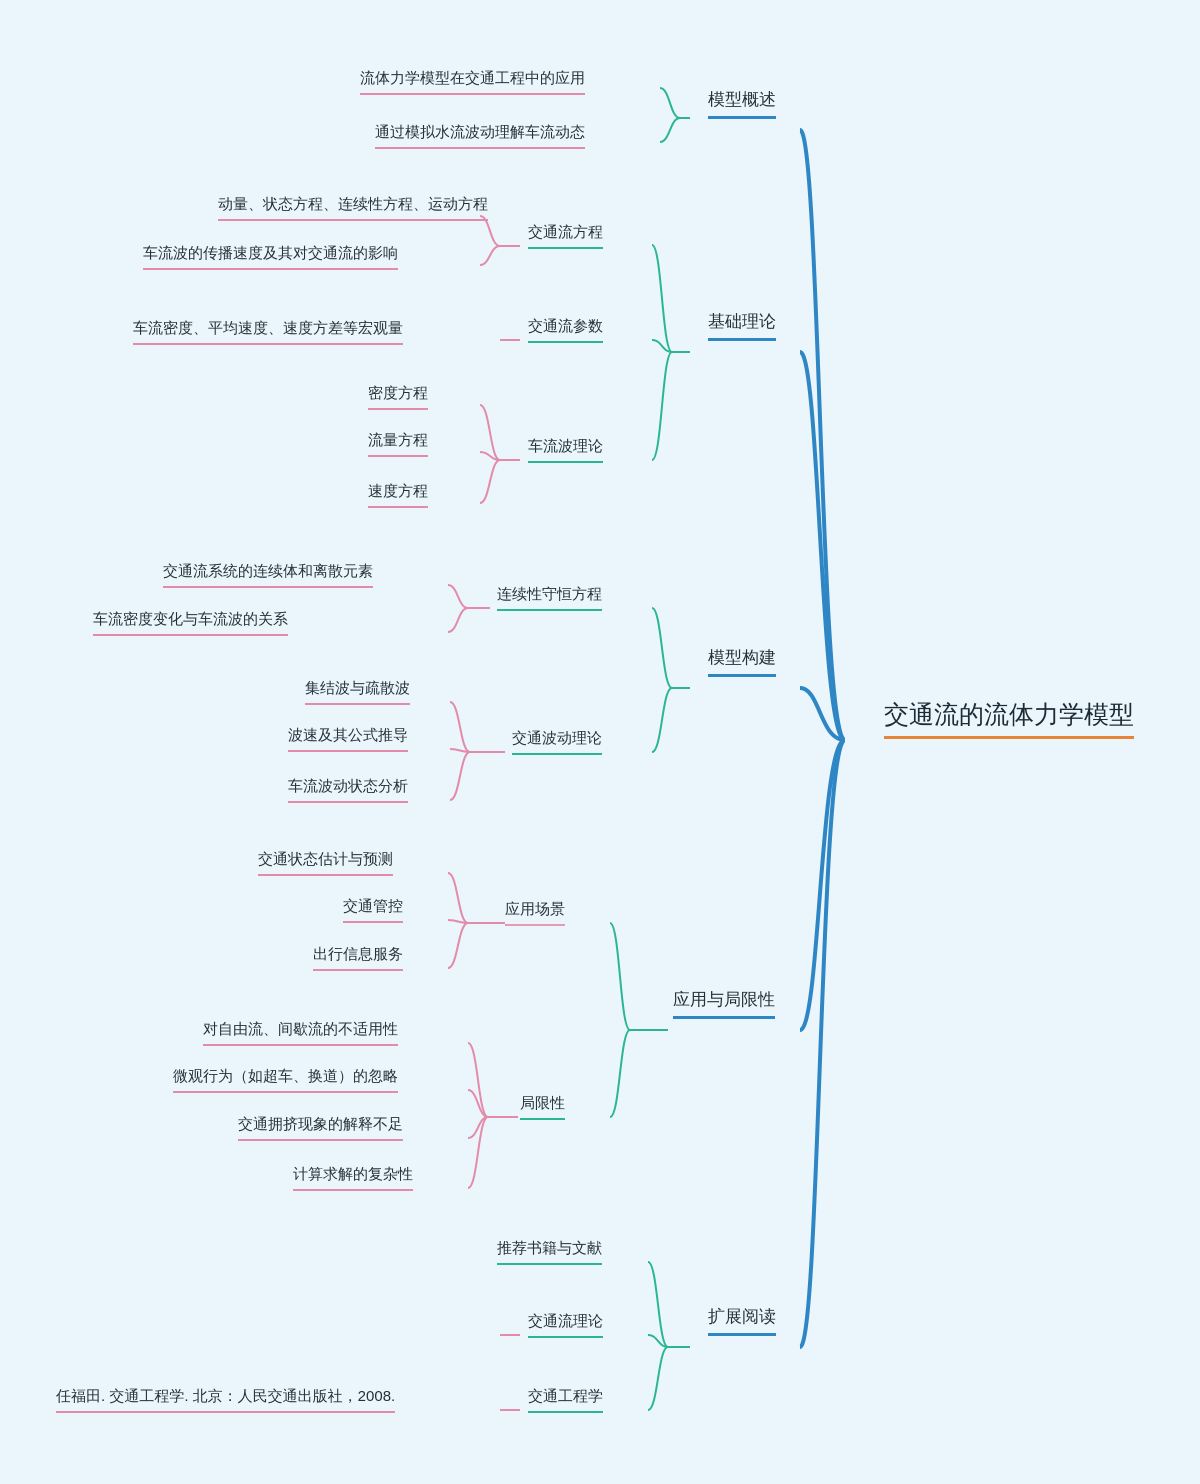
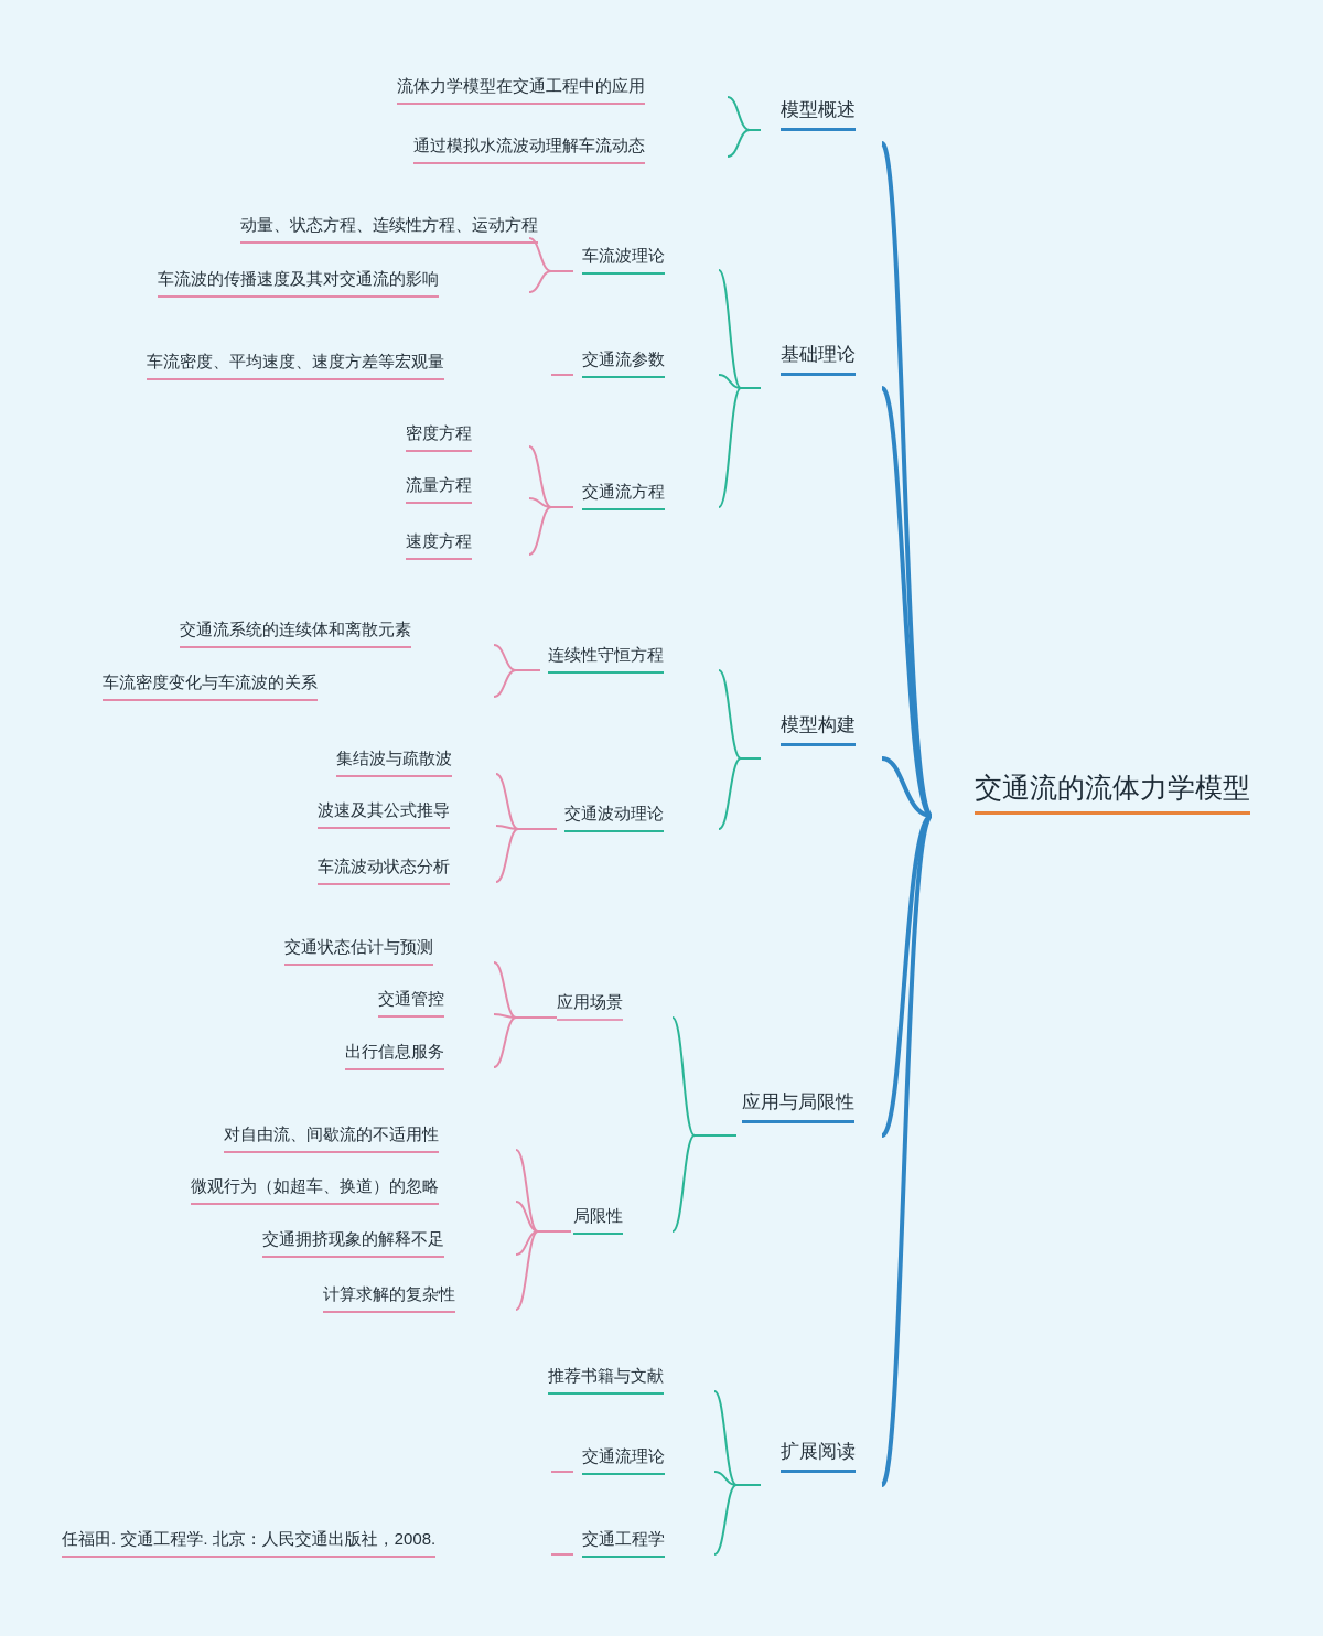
  交通流的流体力学模型
  模型概述
  基础理论
  模型构建
  应用与局限性
  扩展阅读
  流体力学模型在交通工程中的应用
  通过模拟水流波动理解车流动态
- 交通流方程
+ 车流波理论
  交通流参数
- 车流波理论
+ 交通流方程
  动量、状态方程、连续性方程、运动方程
  车流波的传播速度及其对交通流的影响
  车流密度、平均速度、速度方差等宏观量
  密度方程
  流量方程
  速度方程
  连续性守恒方程
  交通波动理论
  交通流系统的连续体和离散元素
  车流密度变化与车流波的关系
  集结波与疏散波
  波速及其公式推导
  车流波动状态分析
  应用场景
  局限性
  交通状态估计与预测
  交通管控
  出行信息服务
  对自由流、间歇流的不适用性
  微观行为（如超车、换道）的忽略
  交通拥挤现象的解释不足
  计算求解的复杂性
  推荐书籍与文献
  交通流理论
  交通工程学
  任福田. 交通工程学. 北京：人民交通出版社，2008.
